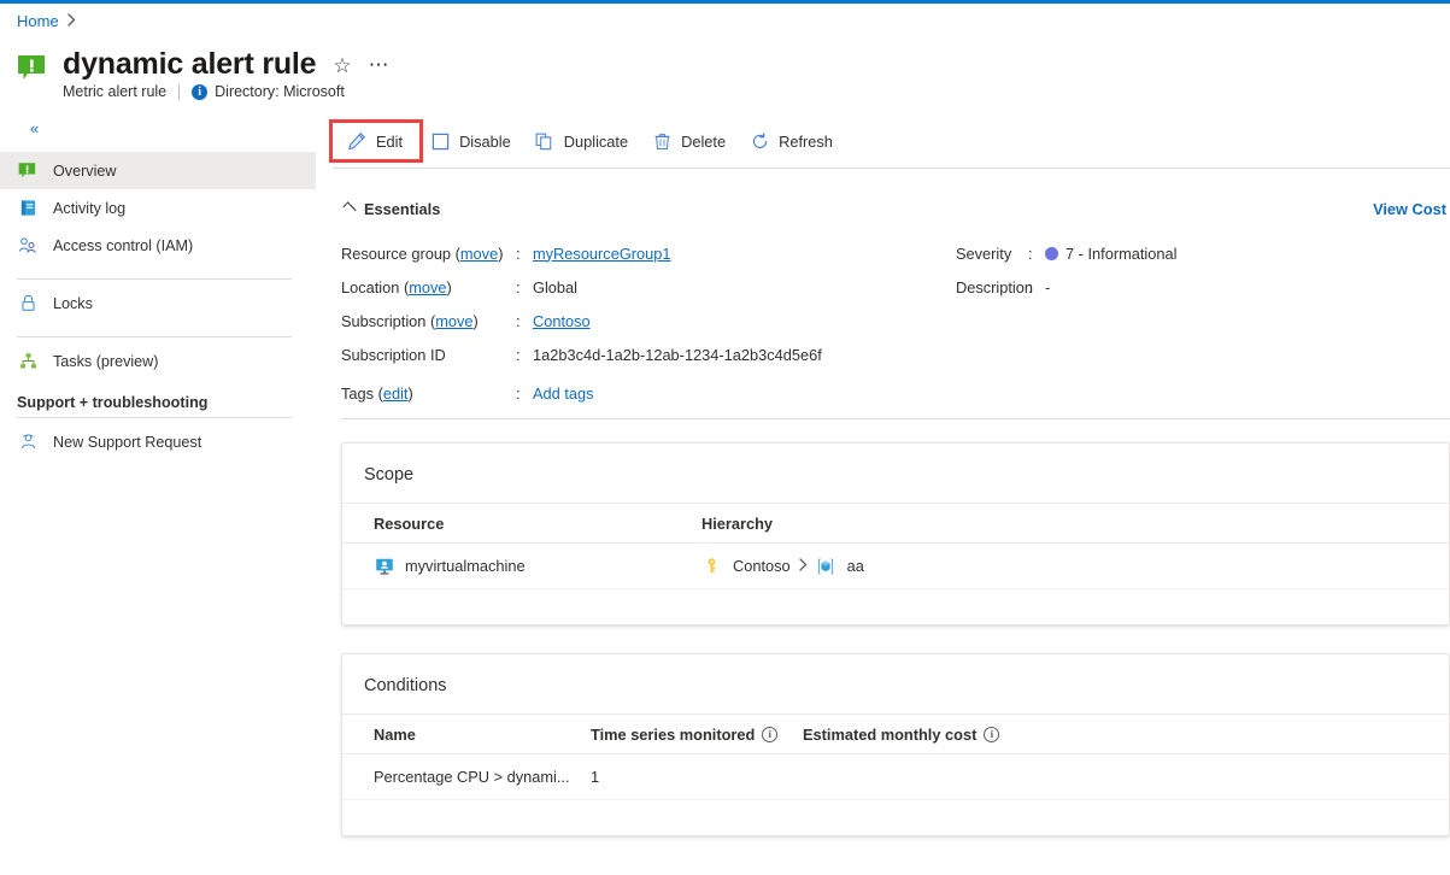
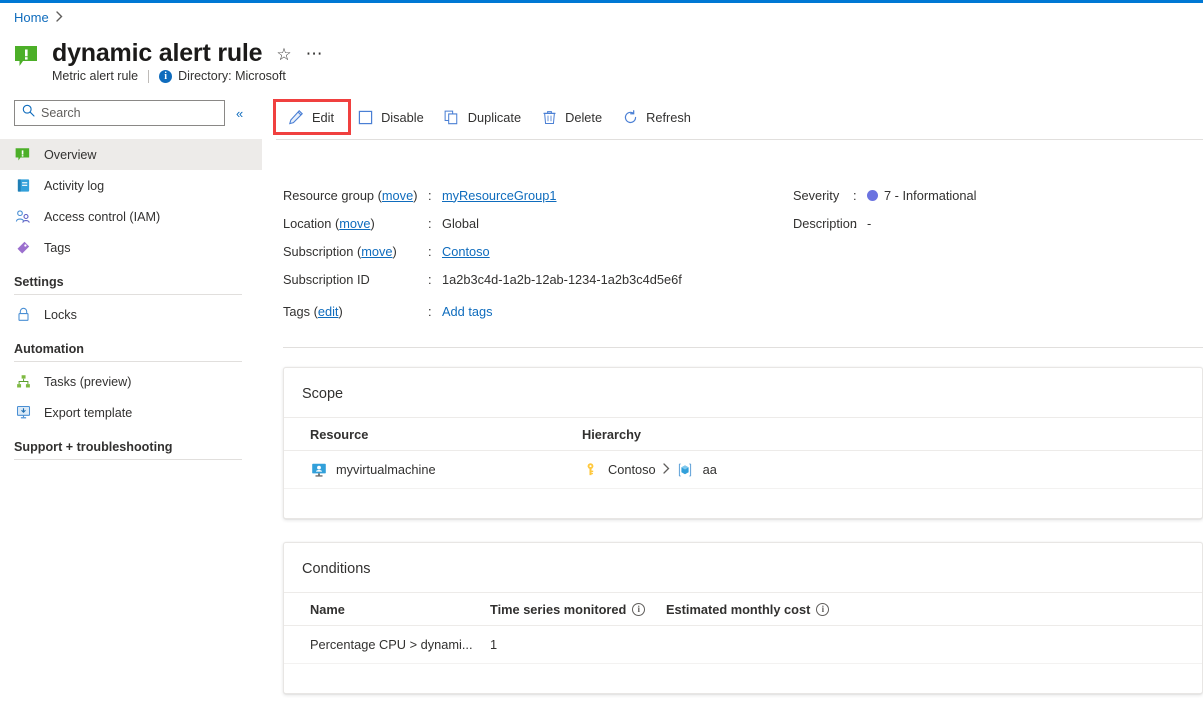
  Home
  dynamic alert rule
  ☆
  ⋯
  Metric alert rule
  i
  Directory: Microsoft
+ Search
  «
  Overview
  Activity log
  Access control (IAM)
+ Tags
+ Settings
  Locks
+ Automation
  Tasks (preview)
+ Export template
  Support + troubleshooting
- New Support Request
  Edit
  Disable
  Duplicate
  Delete
  Refresh
- Essentials
- View Cost
  Resource group (move)
  :
  myResourceGroup1
  Location (move)
  :
  Global
  Subscription (move)
  :
  Contoso
  Subscription ID
  :
  1a2b3c4d-1a2b-12ab-1234-1a2b3c4d5e6f
  Severity
  :
  7 - Informational
  Descriptio
  :
  -
  Tags (edit)
  :
  Add tags
  Scope
  Resource
  Hierarchy
  myvirtualmachine
  Contoso
  aa
  Conditions
  Name
  Time series monitored
  i
  Estimated monthly cost
  i
  Percentage CPU > dynami...
  1
